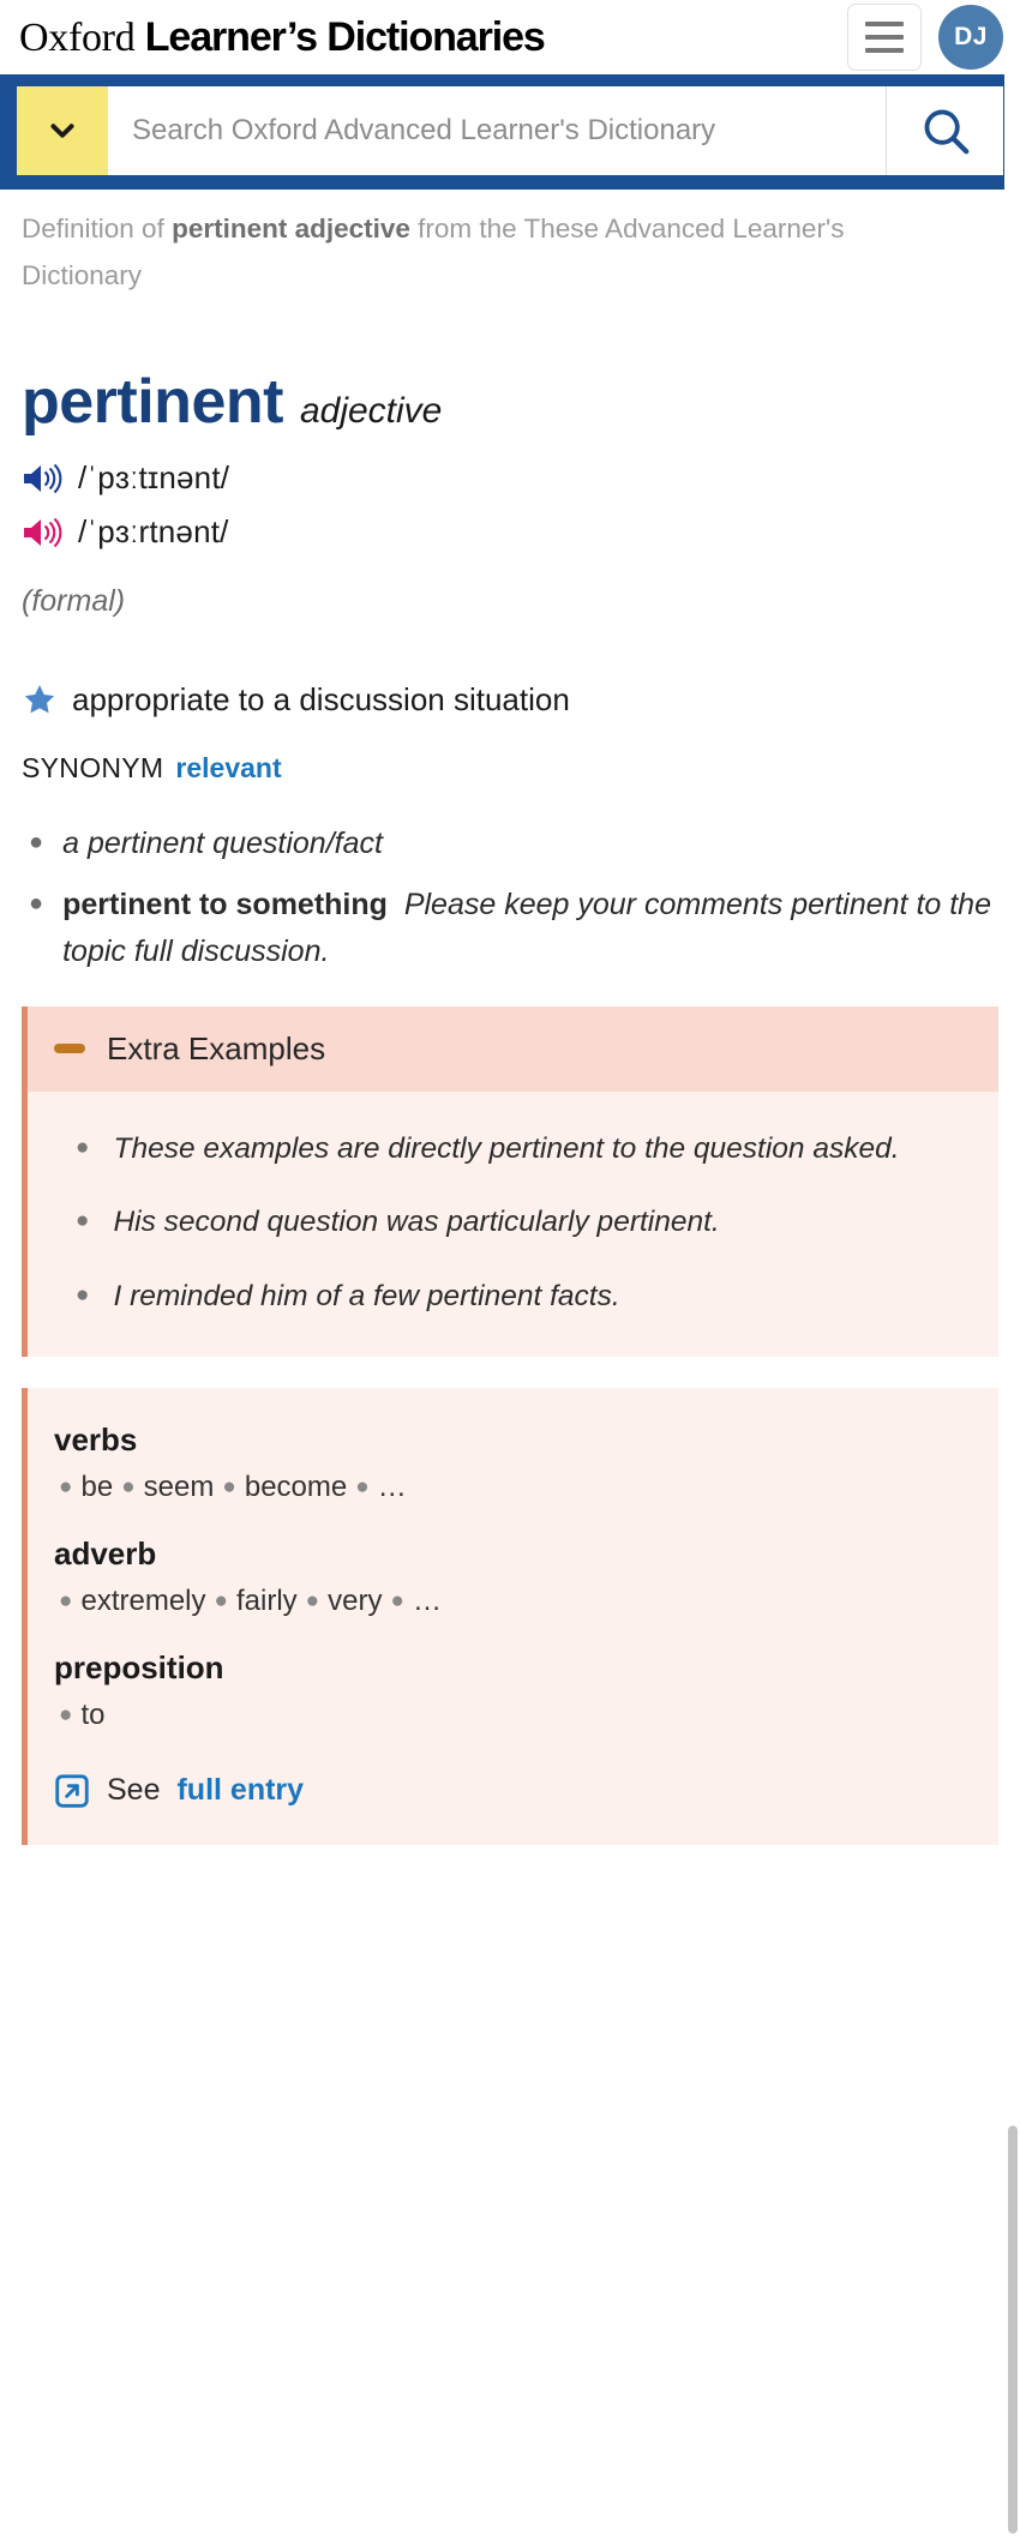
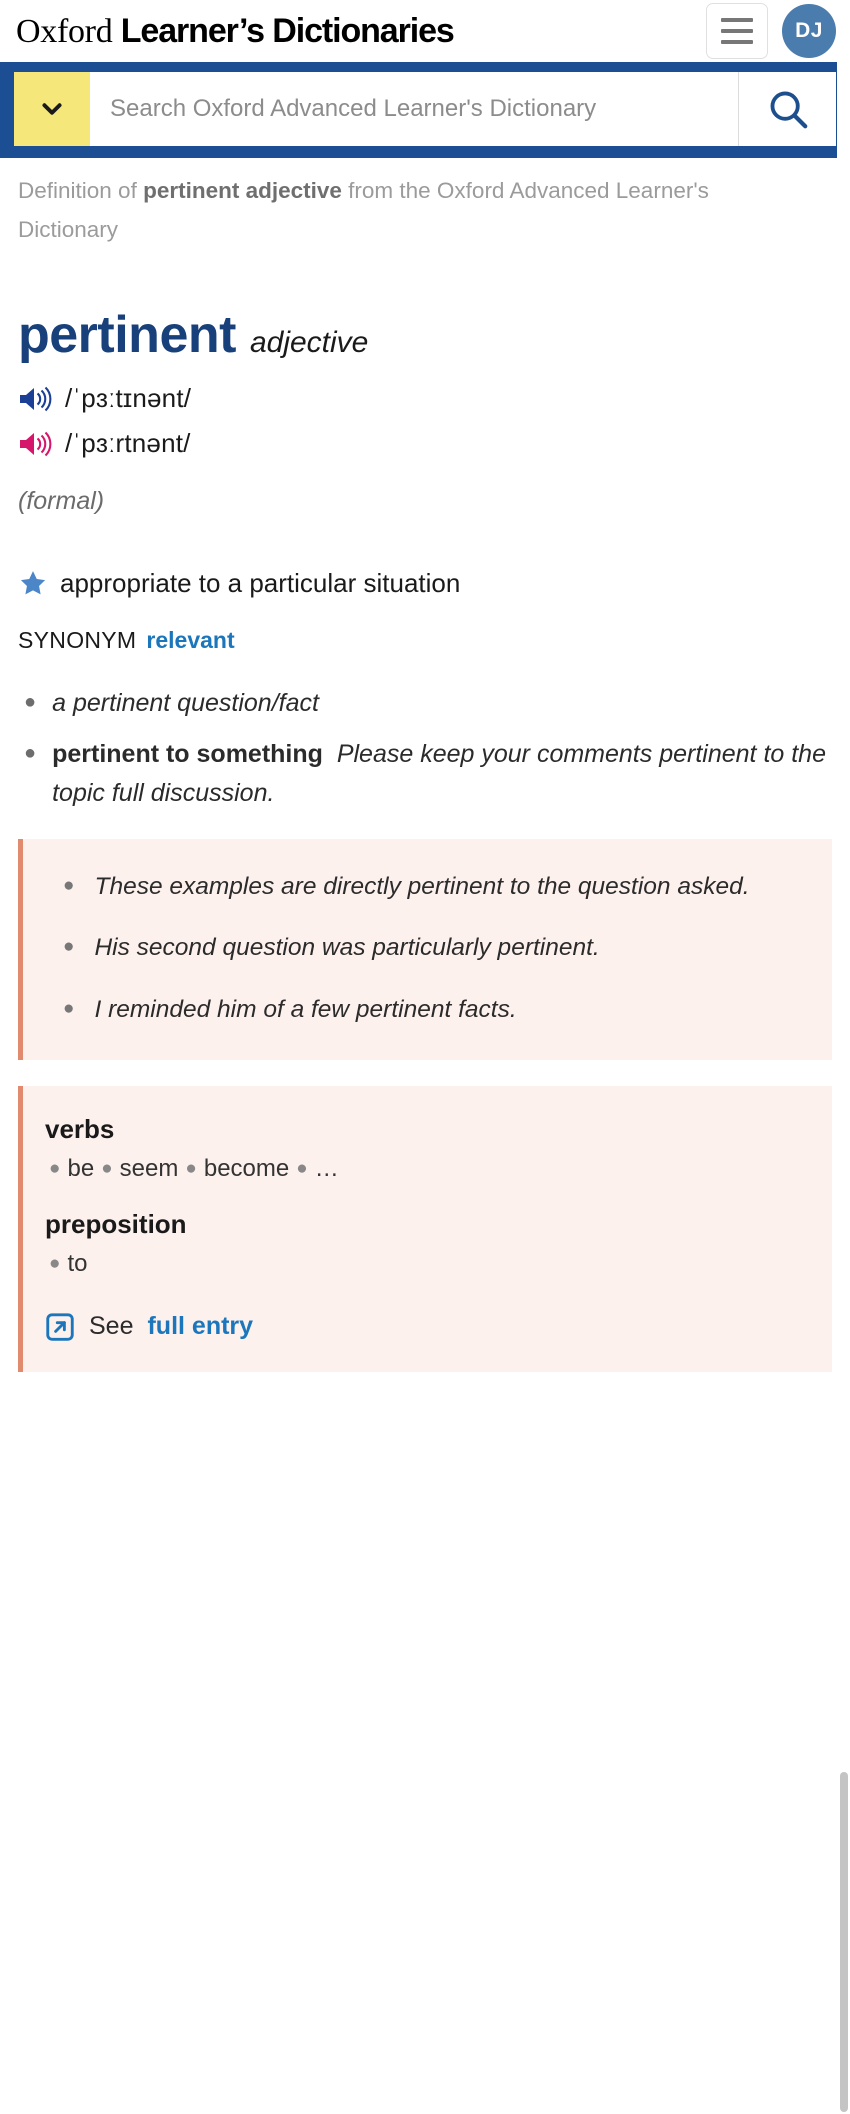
  Oxford Learner’s Dictionaries
  DJ
  Search Oxford Advanced Learner's Dictionary
- Definition of pertinent adjective from the These Advanced Learner's Dictionary
+ Definition of pertinent adjective from the Oxford Advanced Learner's Dictionary
  pertinent
  adjective
  /ˈpɜːtɪnənt/
  /ˈpɜːrtnənt/
  (formal)
- appropriate to a discussion situation
+ appropriate to a particular situation
  SYNONYM relevant
  ●
  a pertinent question/fact
  ●
  pertinent to something Please keep your comments pertinent to the topic full discussion.
- Extra Examples
  ●
  These examples are directly pertinent to the question asked.
  ●
  His second question was particularly pertinent.
  ●
  I reminded him of a few pertinent facts.
  verbs
  ● be ● seem ● become ● …
- adverb
- ● extremely ● fairly ● very ● …
  preposition
  ● to
  See
  full entry
